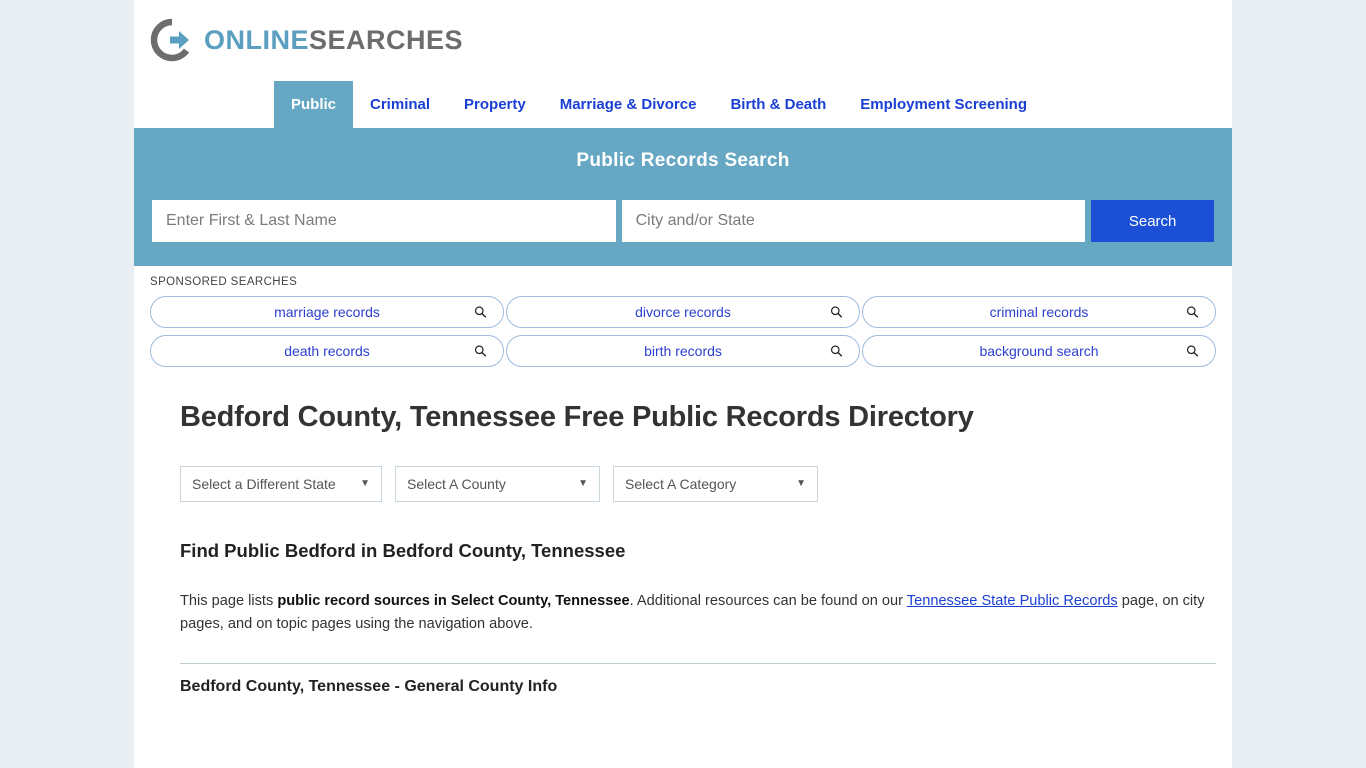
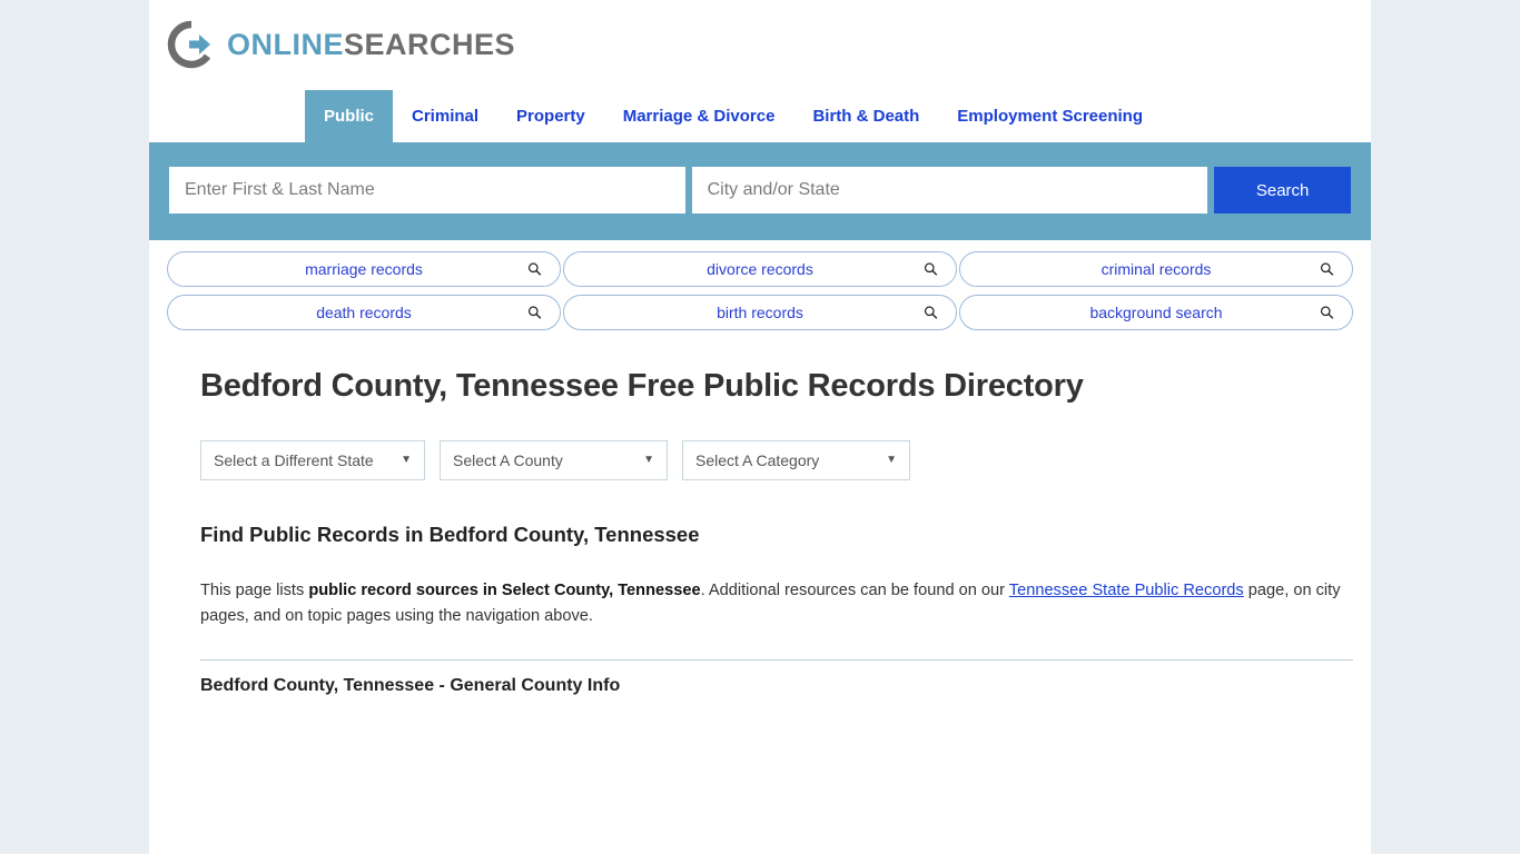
  ONLINESEARCHES
  Public
  Criminal
  Property
  Marriage & Divorce
  Birth & Death
  Employment Screening
- Public Records Search
  Enter First & Last Name
  City and/or State
  Search
- SPONSORED SEARCHES
  marriage records
  divorce records
  criminal records
  death records
  birth records
  background search
  Bedford County, Tennessee Free Public Records Directory
  Select a Different State
  ▼
  Select A County
  ▼
  Select A Category
  ▼
- Find Public Bedford in Bedford County, Tennessee
+ Find Public Records in Bedford County, Tennessee
  This page lists public record sources in Select County, Tennessee. Additional resources can be found on our Tennessee State Public Records page, on city pages, and on topic pages using the navigation above.
  Bedford County, Tennessee - General County Info
